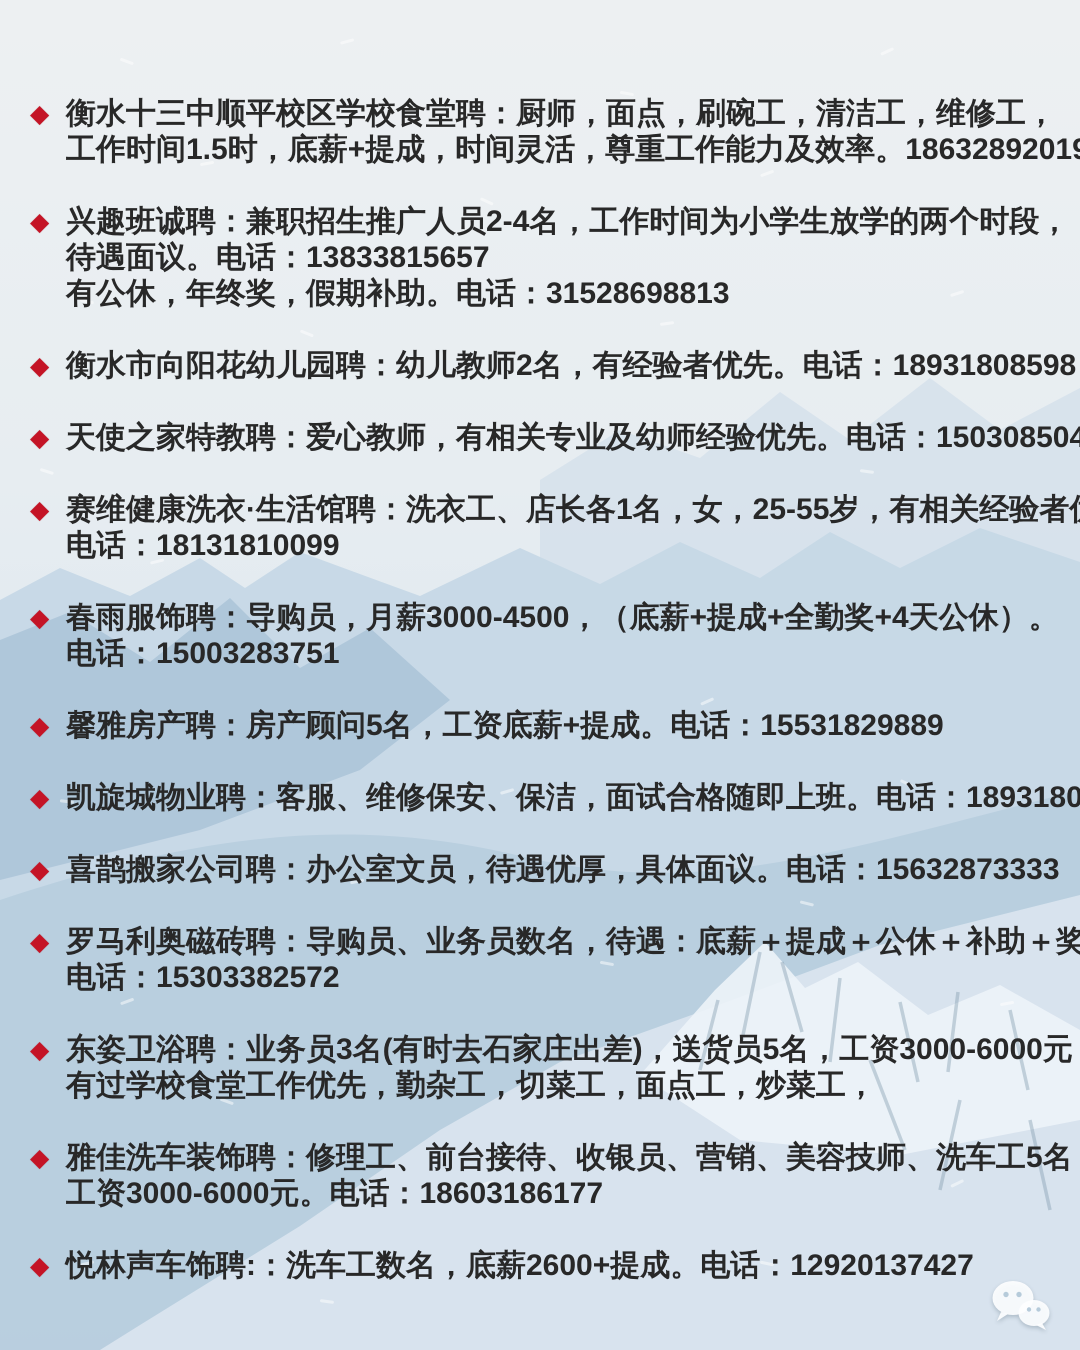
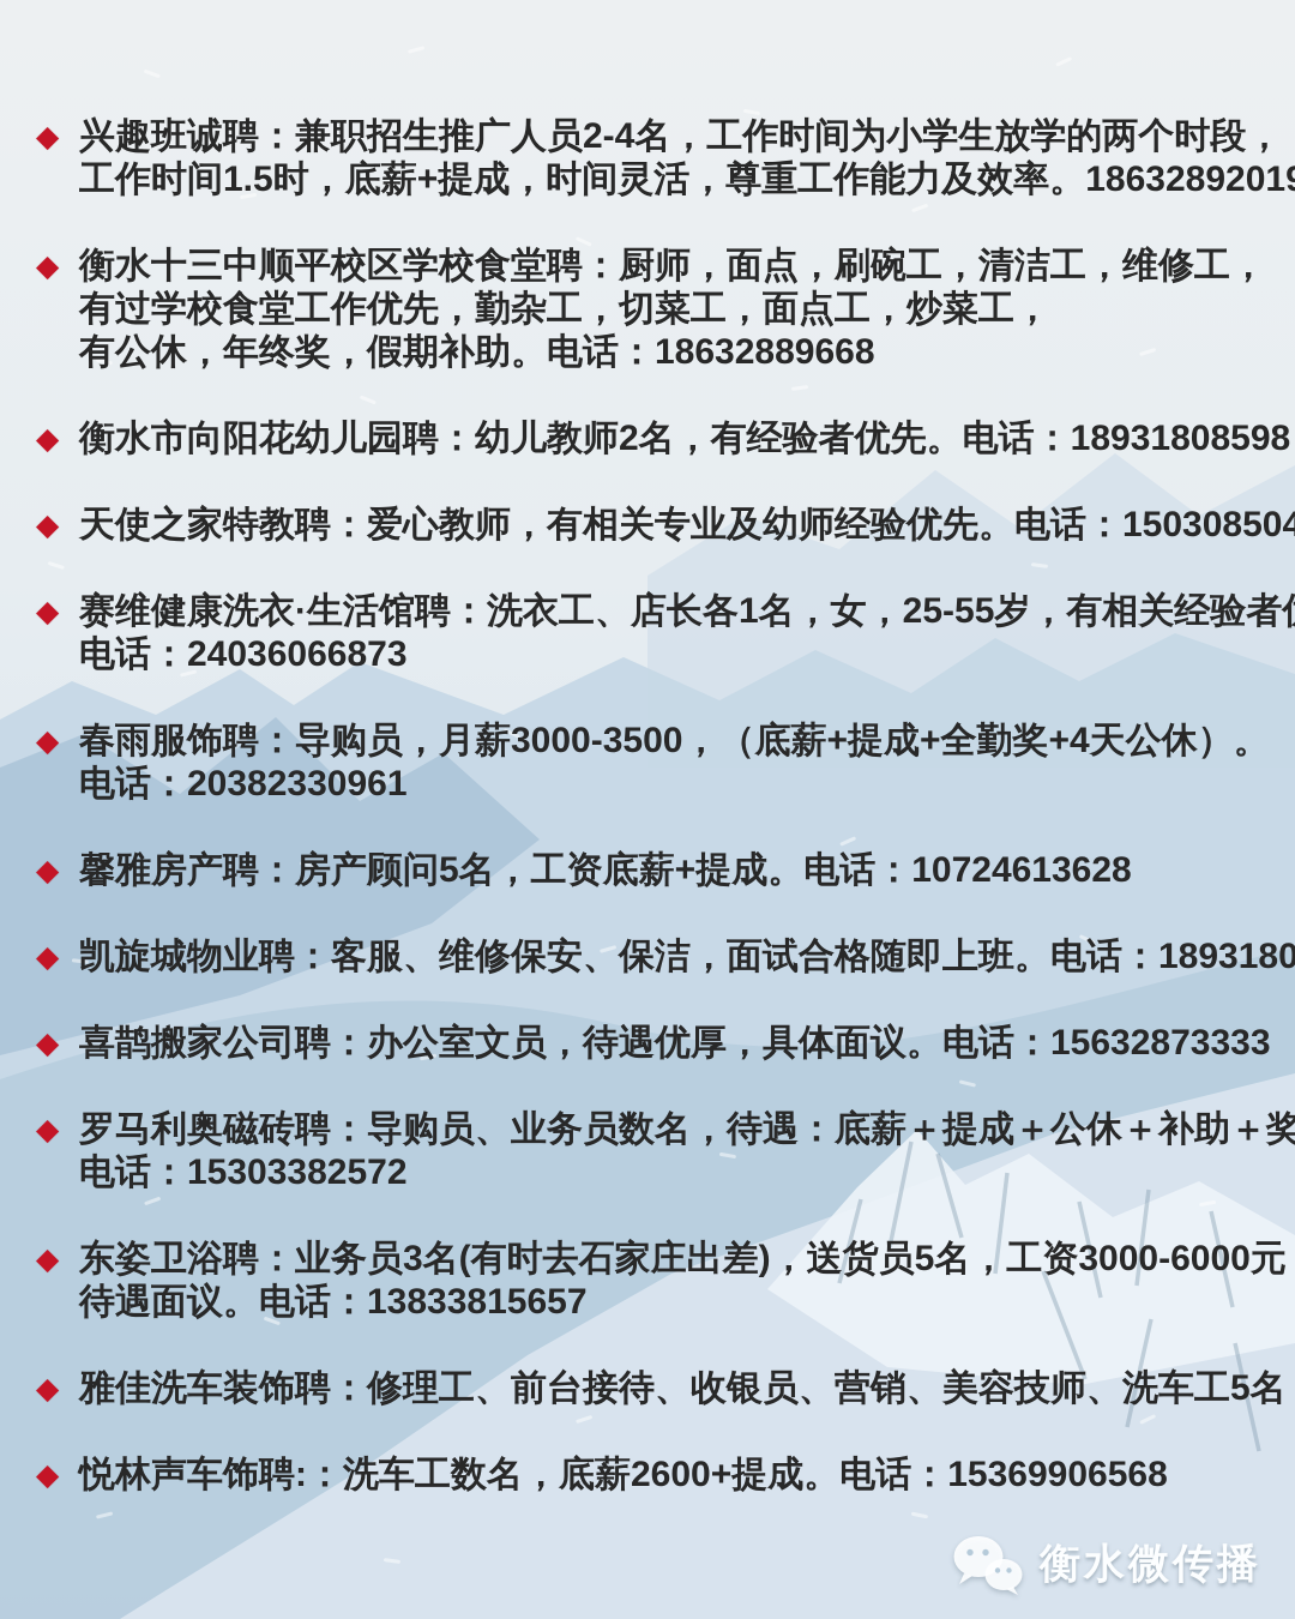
  ◆
- 衡水十三中顺平校区学校食堂聘：厨师，面点，刷碗工，清洁工，维修工，
+ 兴趣班诚聘：兼职招生推广人员2-4名，工作时间为小学生放学的两个时段，
  工作时间1.5时，底薪+提成，时间灵活，尊重工作能力及效率。1863289201
  ◆
- 兴趣班诚聘：兼职招生推广人员2-4名，工作时间为小学生放学的两个时段，
+ 衡水十三中顺平校区学校食堂聘：厨师，面点，刷碗工，清洁工，维修工，
- 待遇面议。电话：13833815657
+ 有过学校食堂工作优先，勤杂工，切菜工，面点工，炒菜工，
- 有公休，年终奖，假期补助。电话：31528698813
+ 有公休，年终奖，假期补助。电话：18632889668
  ◆
  衡水市向阳花幼儿园聘：幼儿教师2名，有经验者优先。电话：18931808598
  ◆
  天使之家特教聘：爱心教师，有相关专业及幼师经验优先。电话：150308504
  ◆
  赛维健康洗衣·生活馆聘：洗衣工、店长各1名，女，25-55岁，有相关经验者
- 电话：18131810099
+ 电话：24036066873
  ◆
- 春雨服饰聘：导购员，月薪3000-4500，（底薪+提成+全勤奖+4天公休）。
+ 春雨服饰聘：导购员，月薪3000-3500，（底薪+提成+全勤奖+4天公休）。
- 电话：15003283751
+ 电话：20382330961
  ◆
- 馨雅房产聘：房产顾问5名，工资底薪+提成。电话：15531829889
+ 馨雅房产聘：房产顾问5名，工资底薪+提成。电话：10724613628
  ◆
  凯旋城物业聘：客服、维修保安、保洁，面试合格随即上班。电话：1893180
  ◆
  喜鹊搬家公司聘：办公室文员，待遇优厚，具体面议。电话：15632873333
  ◆
  罗马利奥磁砖聘：导购员、业务员数名，待遇：底薪＋提成＋公休＋补助＋奖
  电话：15303382572
  ◆
  东姿卫浴聘：业务员3名(有时去石家庄出差)，送货员5名，工资3000-6000元
- 有过学校食堂工作优先，勤杂工，切菜工，面点工，炒菜工，
+ 待遇面议。电话：13833815657
  ◆
  雅佳洗车装饰聘：修理工、前台接待、收银员、营销、美容技师、洗车工5名
- 工资3000-6000元。电话：18603186177
  ◆
- 悦林声车饰聘:：洗车工数名，底薪2600+提成。电话：12920137427
+ 悦林声车饰聘:：洗车工数名，底薪2600+提成。电话：15369906568
+ 衡水微传播
